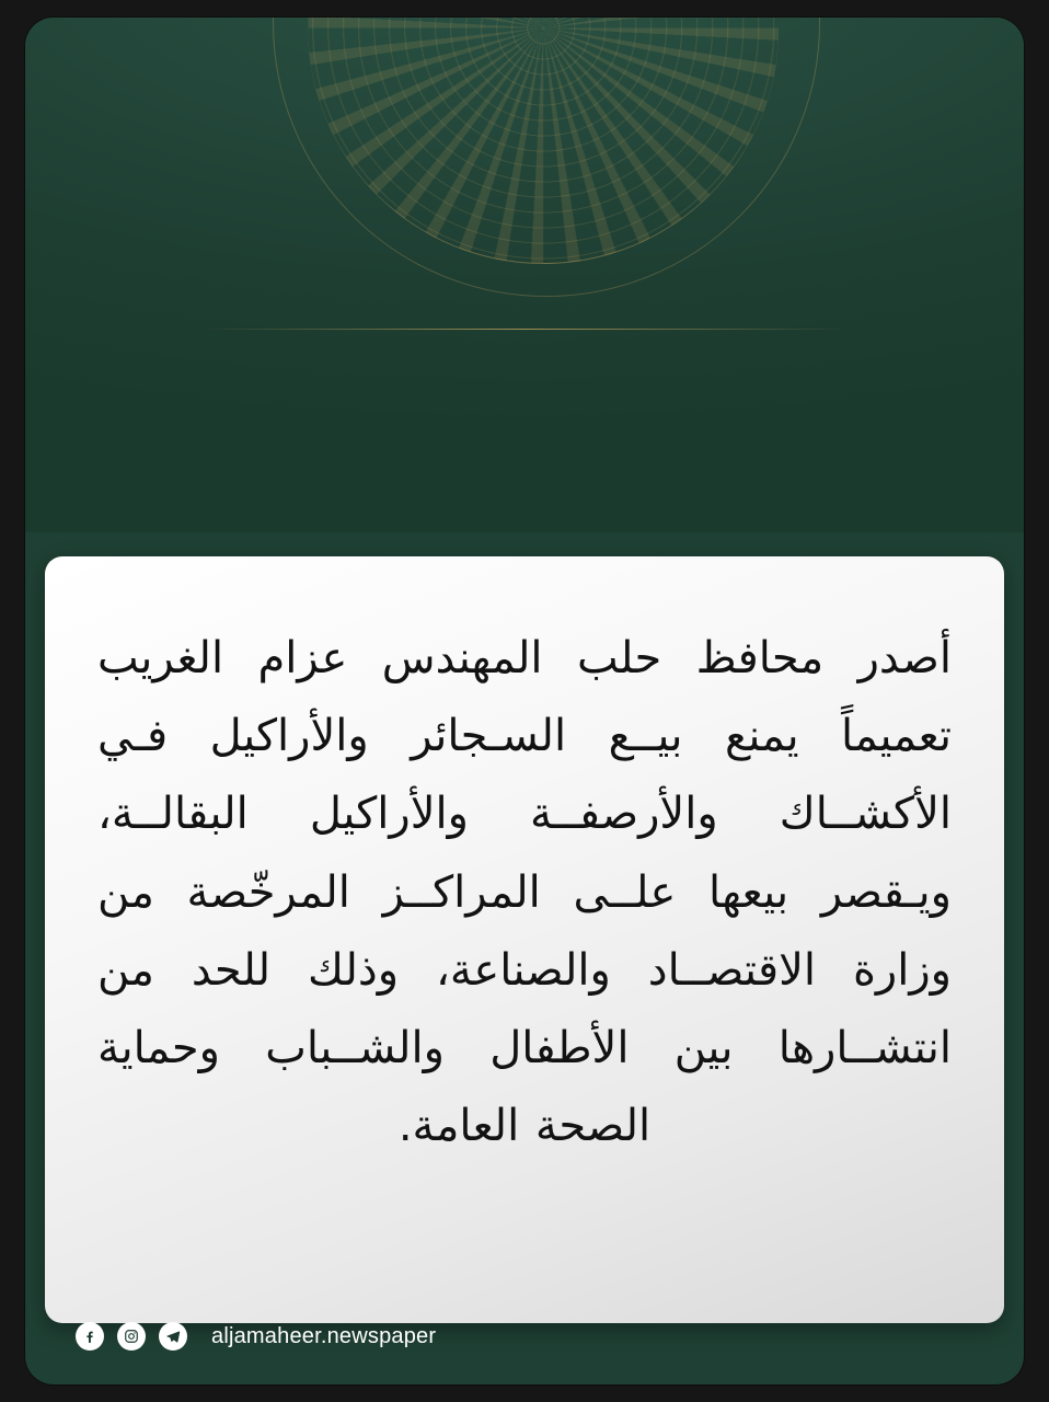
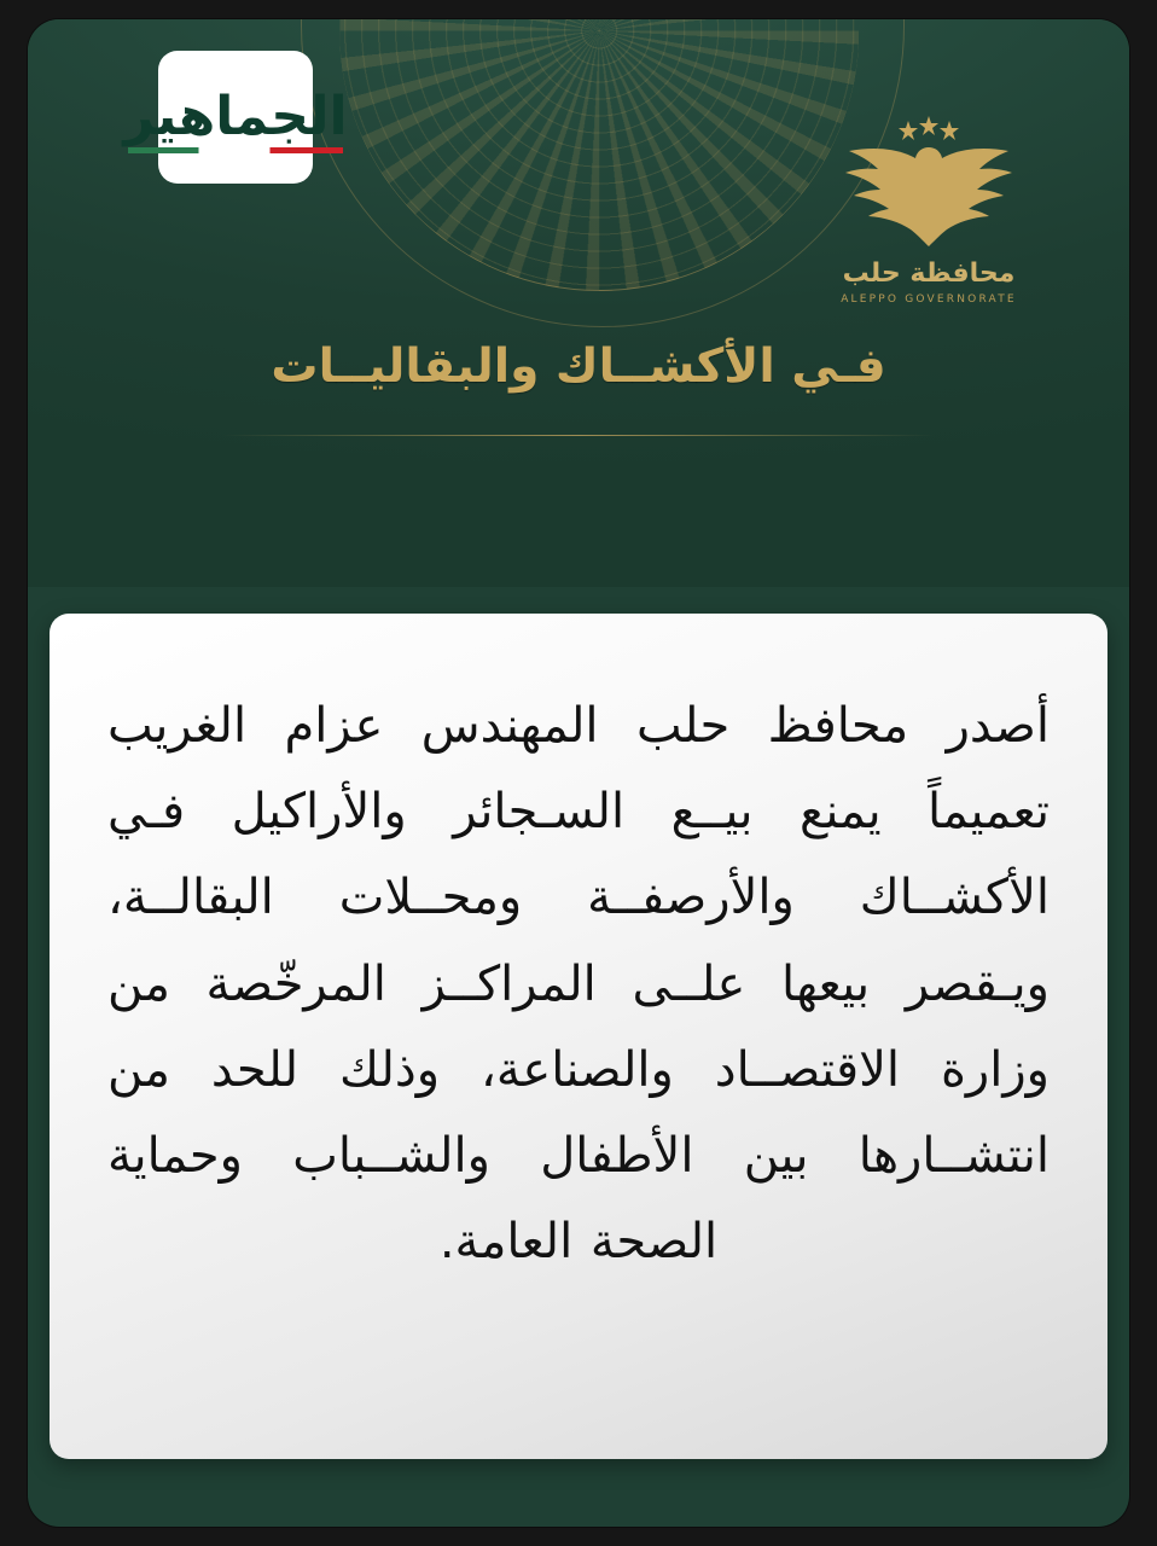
+ الجماهير
+ محافظة حلب
+ ALEPPO GOVERNORATE
+ فـي الأكشــاك والبقاليــات
- أصدر محافظ حلب المهندس عزام الغريب تعميماً يمنع بيــع السـجائر والأراكيل فـي الأكشــاك والأرصفــة والأراكيل البقالــة، ويـقصر بيعها علــى المراكــز المرخّصة من وزارة الاقتصــاد والصناعة، وذلك للحد من انتشــارها بين الأطفال والشــباب وحماية الصحة العامة.
+ أصدر محافظ حلب المهندس عزام الغريب تعميماً يمنع بيــع السـجائر والأراكيل فـي الأكشــاك والأرصفــة ومحــلات البقالــة، ويـقصر بيعها علــى المراكــز المرخّصة من وزارة الاقتصــاد والصناعة، وذلك للحد من انتشــارها بين الأطفال والشــباب وحماية الصحة العامة.
- aljamaheer.newspaper
